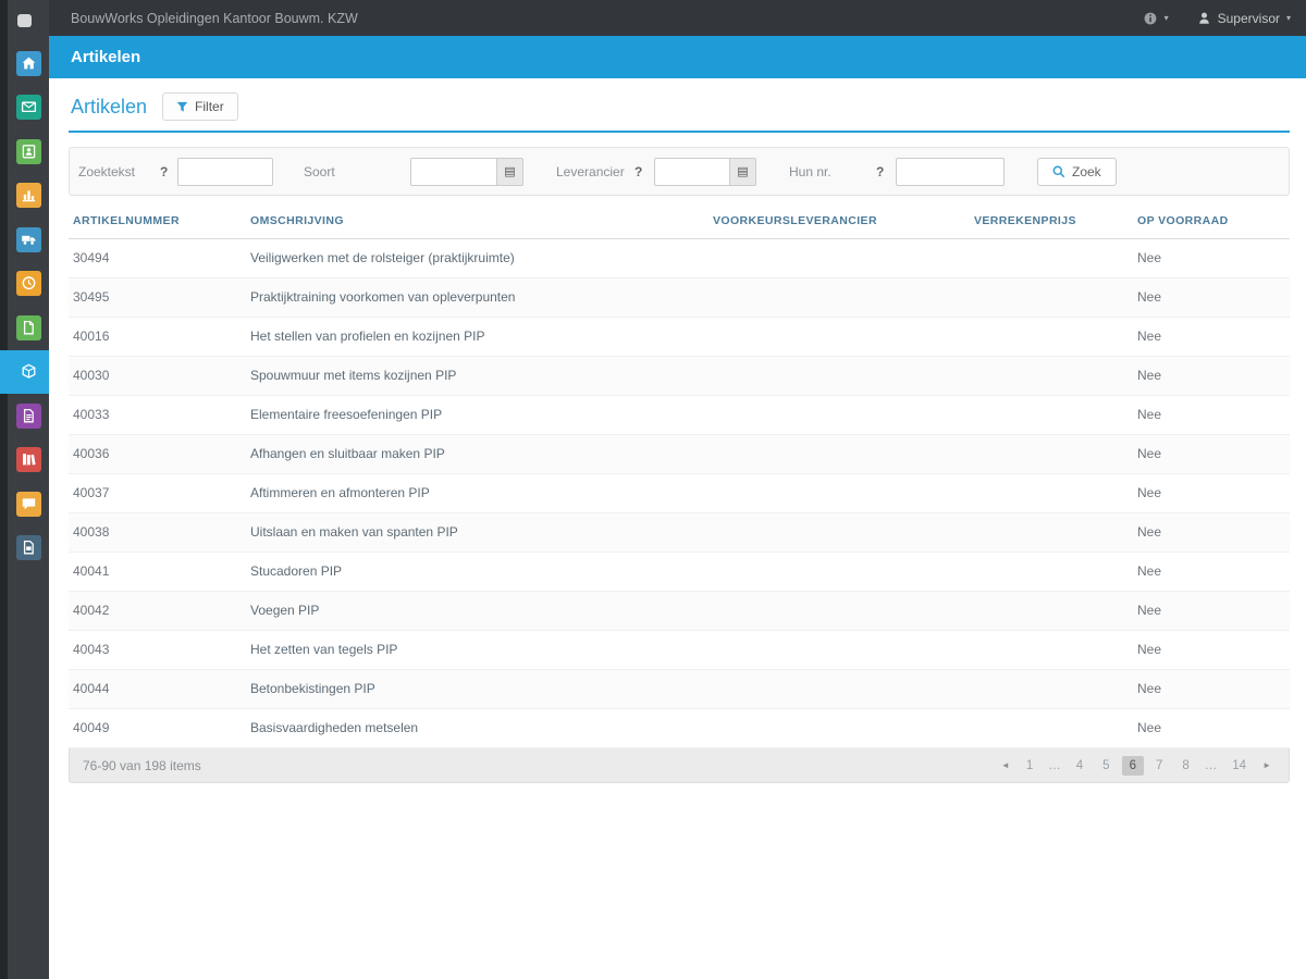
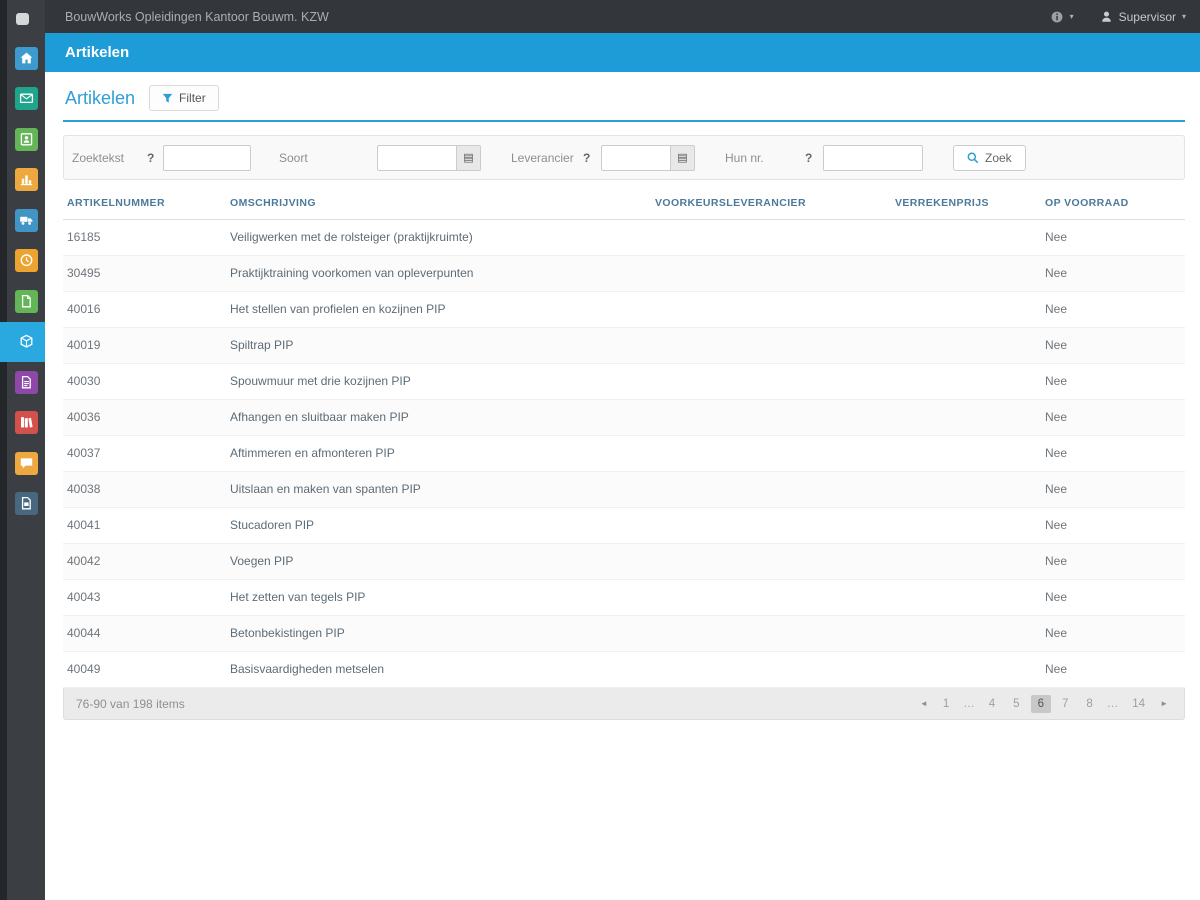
  BouwWorks Opleidingen Kantoor Bouwm. KZW
  ▾
  Supervisor
  ▾
  Artikelen
  Artikelen
  Filter
  Zoektekst
  ?
  Soort
  ▤
  Leverancier
  ?
  ▤
  Hun nr.
  ?
  Zoek
  ARTIKELNUMMER	OMSCHRIJVING	VOORKEURSLEVERANCIER	VERREKENPRIJS	OP VOORRAAD
- 30494	Veiligwerken met de rolsteiger (praktijkruimte)			Nee
+ 16185	Veiligwerken met de rolsteiger (praktijkruimte)			Nee
  30495	Praktijktraining voorkomen van opleverpunten			Nee
  40016	Het stellen van profielen en kozijnen PIP			Nee
+ 40019	Spiltrap PIP			Nee
- 40030	Spouwmuur met items kozijnen PIP			Nee
+ 40030	Spouwmuur met drie kozijnen PIP			Nee
- 40033	Elementaire freesoefeningen PIP			Nee
  40036	Afhangen en sluitbaar maken PIP			Nee
  40037	Aftimmeren en afmonteren PIP			Nee
  40038	Uitslaan en maken van spanten PIP			Nee
  40041	Stucadoren PIP			Nee
  40042	Voegen PIP			Nee
  40043	Het zetten van tegels PIP			Nee
  40044	Betonbekistingen PIP			Nee
  40049	Basisvaardigheden metselen			Nee
  76-90 van 198 items
  ◄
  1
  …
  4
  5
  6
  7
  8
  …
  14
  ►
